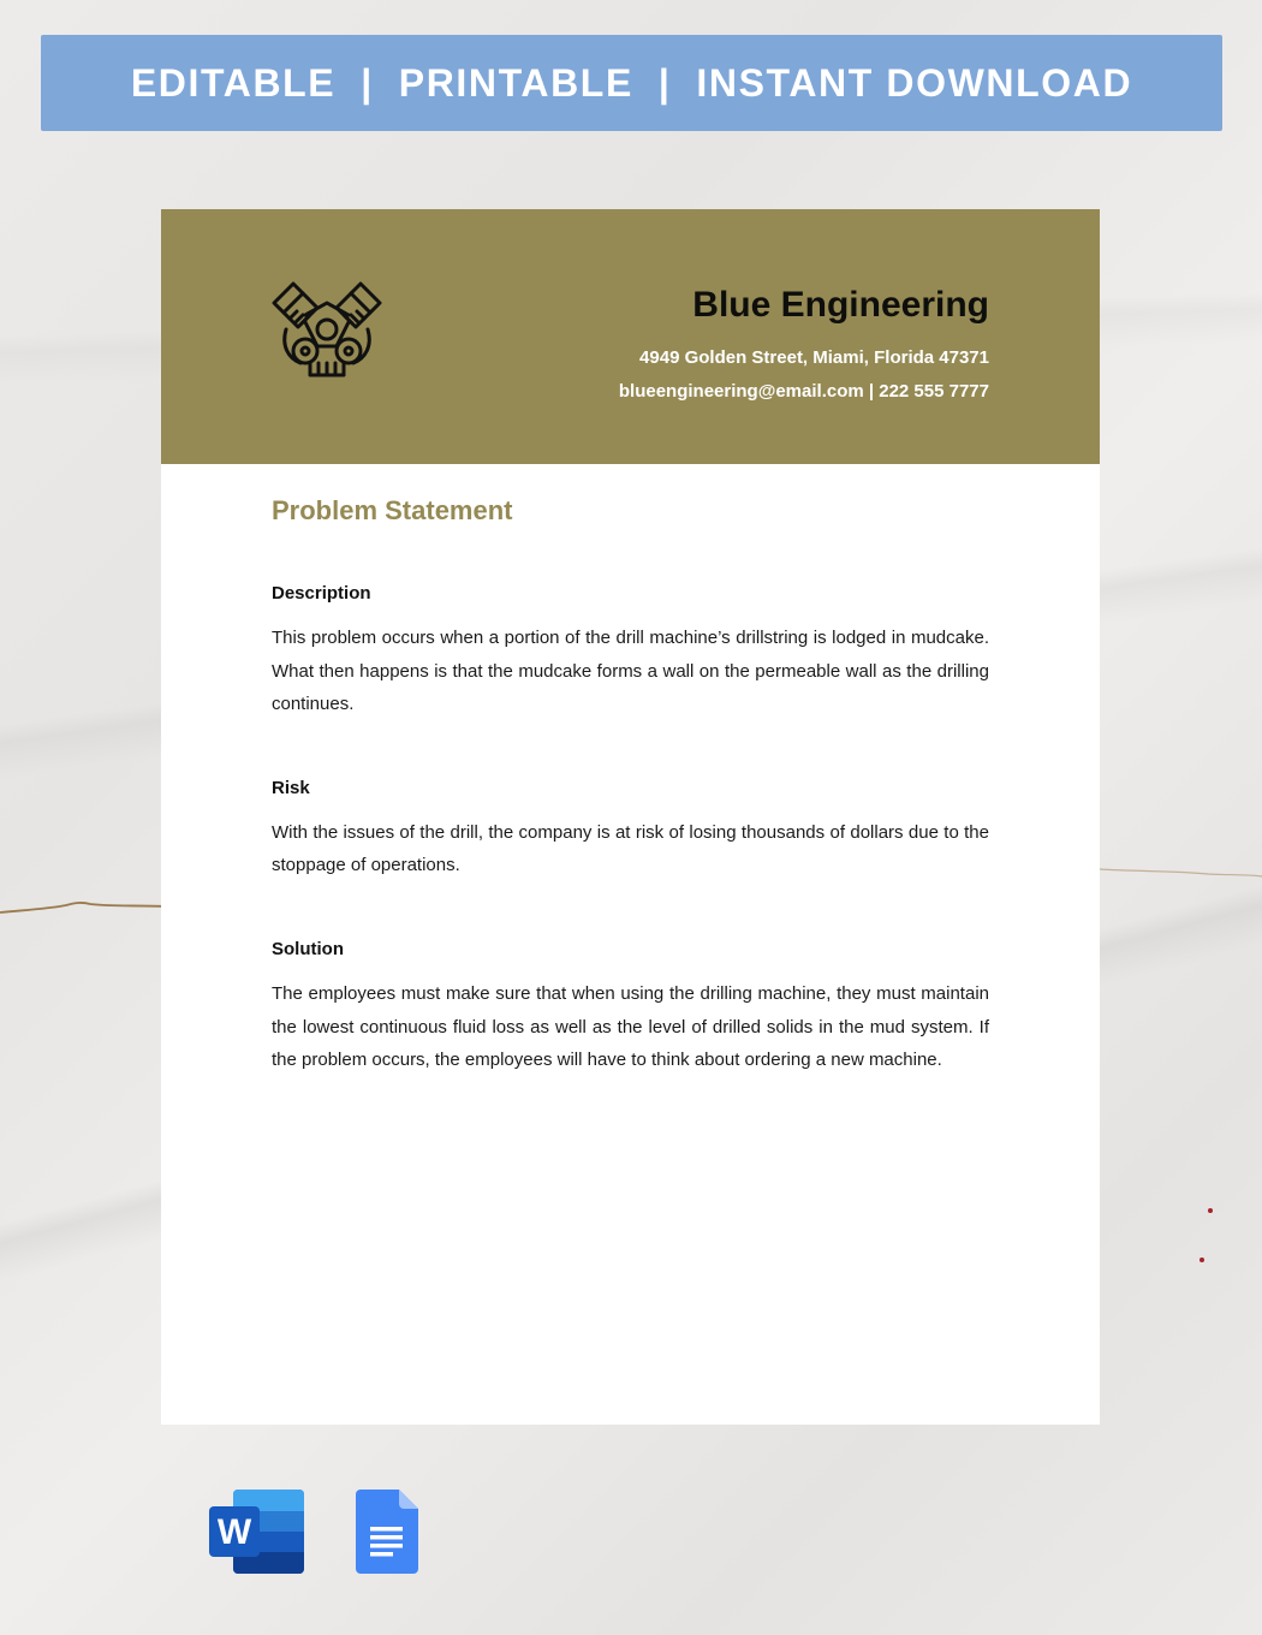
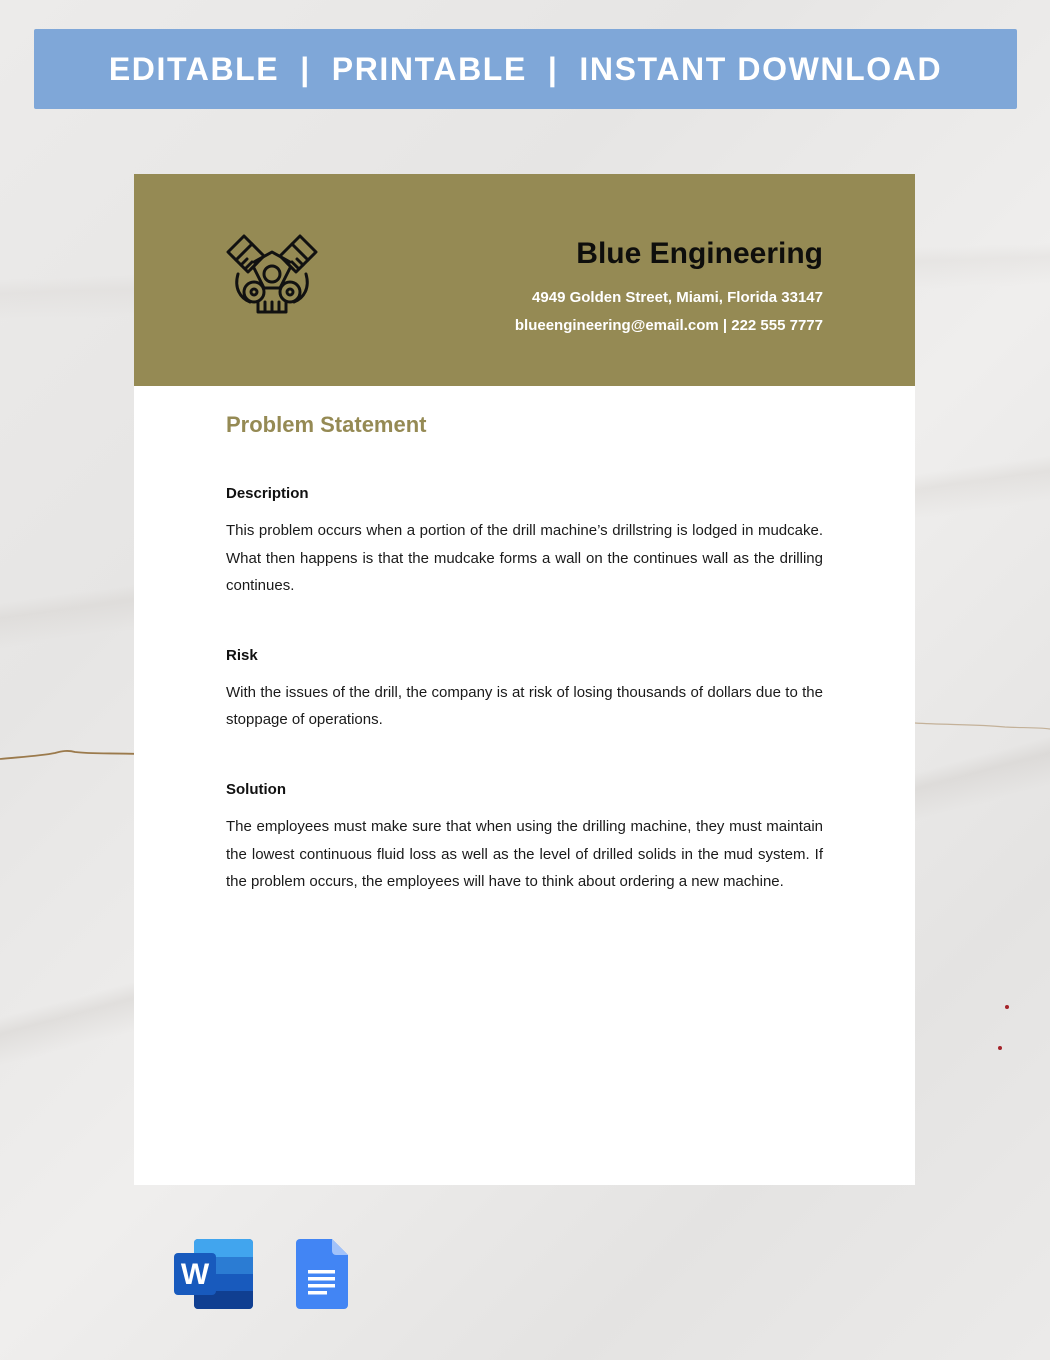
  EDITABLE | PRINTABLE | INSTANT DOWNLOAD
  Blue Engineering
- 4949 Golden Street, Miami, Florida 47371
+ 4949 Golden Street, Miami, Florida 33147
  blueengineering@email.com | 222 555 7777
  Problem Statement
  Description
- This problem occurs when a portion of the drill machine’s drillstring is lodged in mudcake. What then happens is that the mudcake forms a wall on the permeable wall as the drilling continues.
+ This problem occurs when a portion of the drill machine’s drillstring is lodged in mudcake. What then happens is that the mudcake forms a wall on the continues wall as the drilling continues.
  Risk
  With the issues of the drill, the company is at risk of losing thousands of dollars due to the stoppage of operations.
  Solution
  The employees must make sure that when using the drilling machine, they must maintain the lowest continuous fluid loss as well as the level of drilled solids in the mud system. If the problem occurs, the employees will have to think about ordering a new machine.
  W
